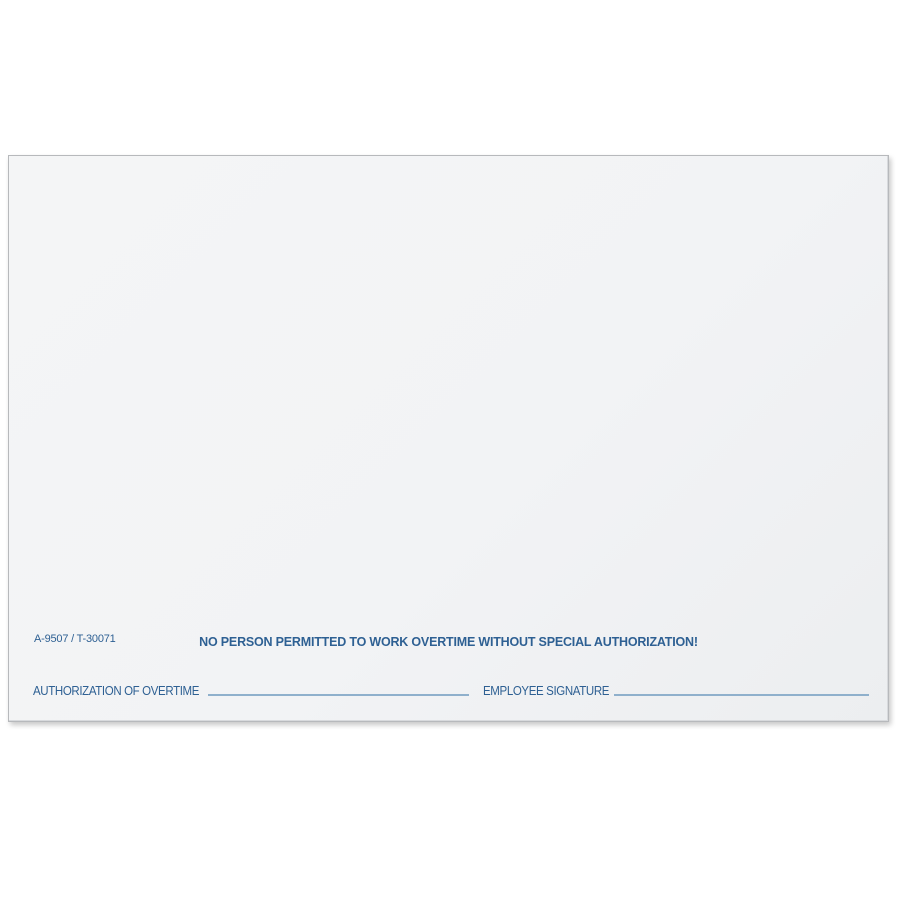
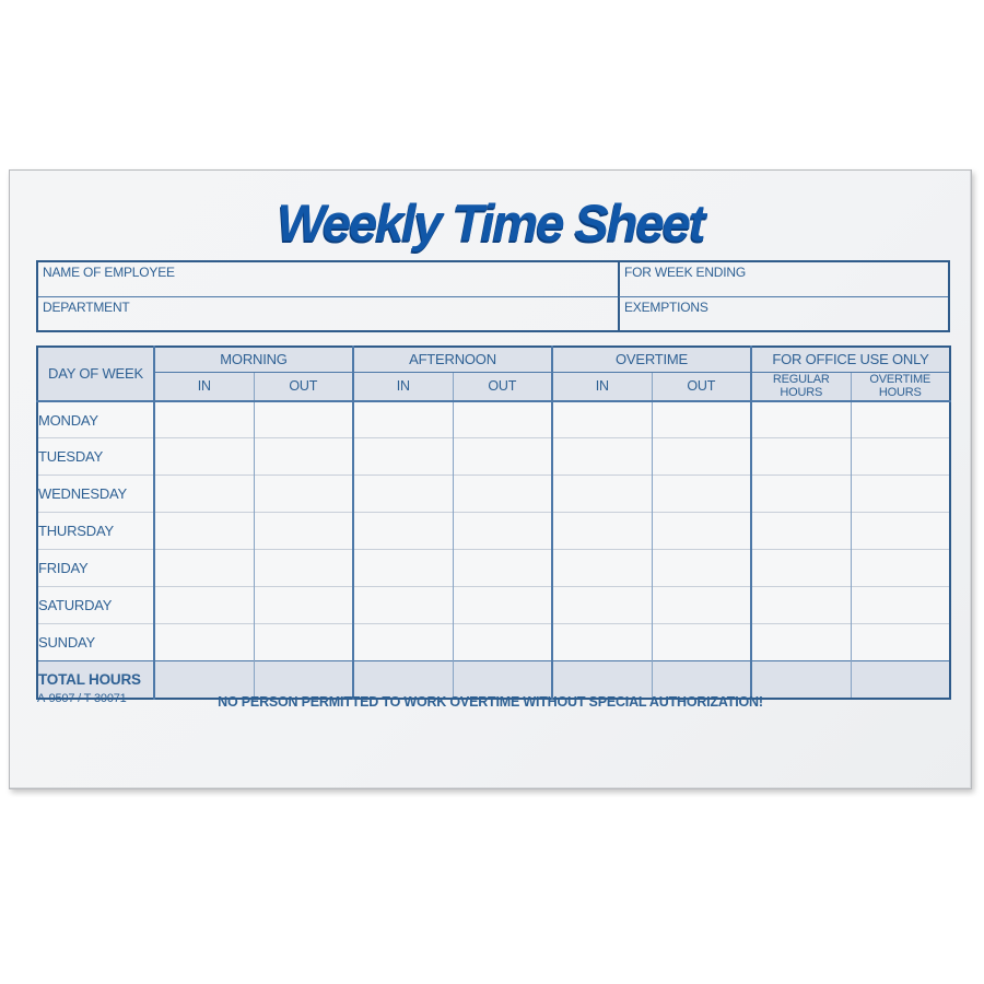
+ Weekly Time Sheet
+ NAME OF EMPLOYEE
+ FOR WEEK ENDING
+ DEPARTMENT
+ EXEMPTIONS
+ DAY OF WEEK	MORNING	AFTERNOON	OVERTIME	FOR OFFICE USE ONLY
+ IN	OUT	IN	OUT	IN	OUT	REGULAR HOURS	OVERTIME HOURS
+ MONDAY
+ TUESDAY
+ WEDNESDAY
+ THURSDAY
+ FRIDAY
+ SATURDAY
+ SUNDAY
+ TOTAL HOURS
  A-9507 / T-30071
  NO PERSON PERMITTED TO WORK OVERTIME WITHOUT SPECIAL AUTHORIZATION!
- AUTHORIZATION OF OVERTIME
- EMPLOYEE SIGNATURE
